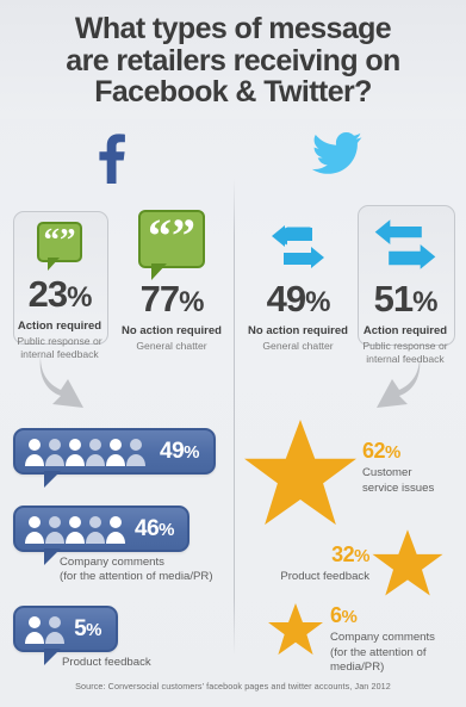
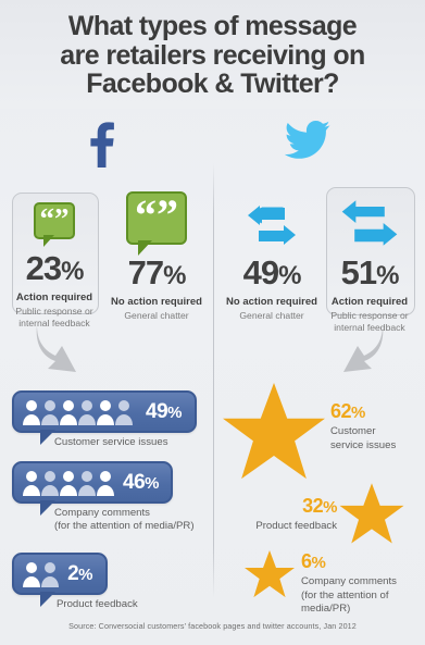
  What types of message
  are retailers receiving on
  Facebook & Twitter?
  “”
  23%
  Action required
  Public response or
  internal feedback
  “”
  77%
  No action required
  General chatter
  49%
  No action required
  General chatter
  51%
  Action required
  Public response or
  internal feeback
  49%
+ Customer service issues
  46%
  Company comments
  (for the attention of media/PR)
- 5%
+ 2%
  Product feedback
  62%
  Customer
  service issues
  32%
  Product feedback
  6%
  Company comments
  (for the attention of
  media/PR)
  Source: Conversocial customers' facebook pages and twitter accounts, Jan 2012
